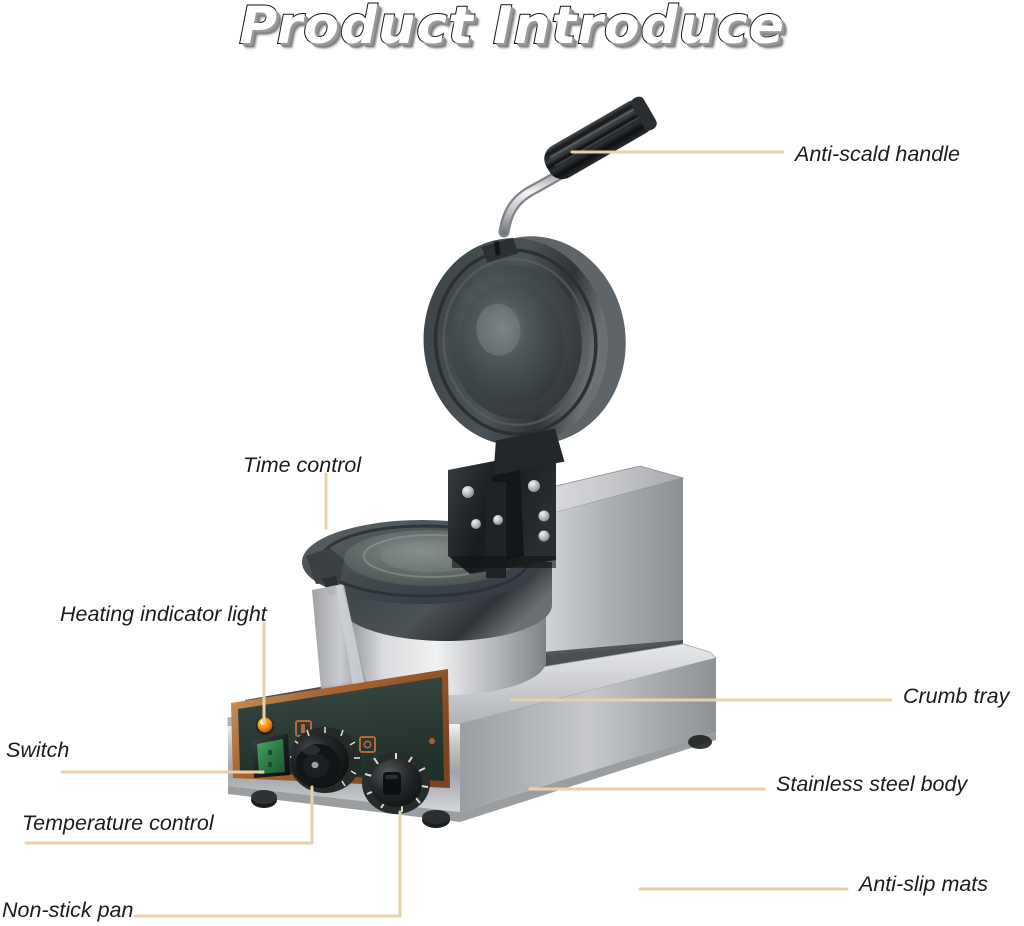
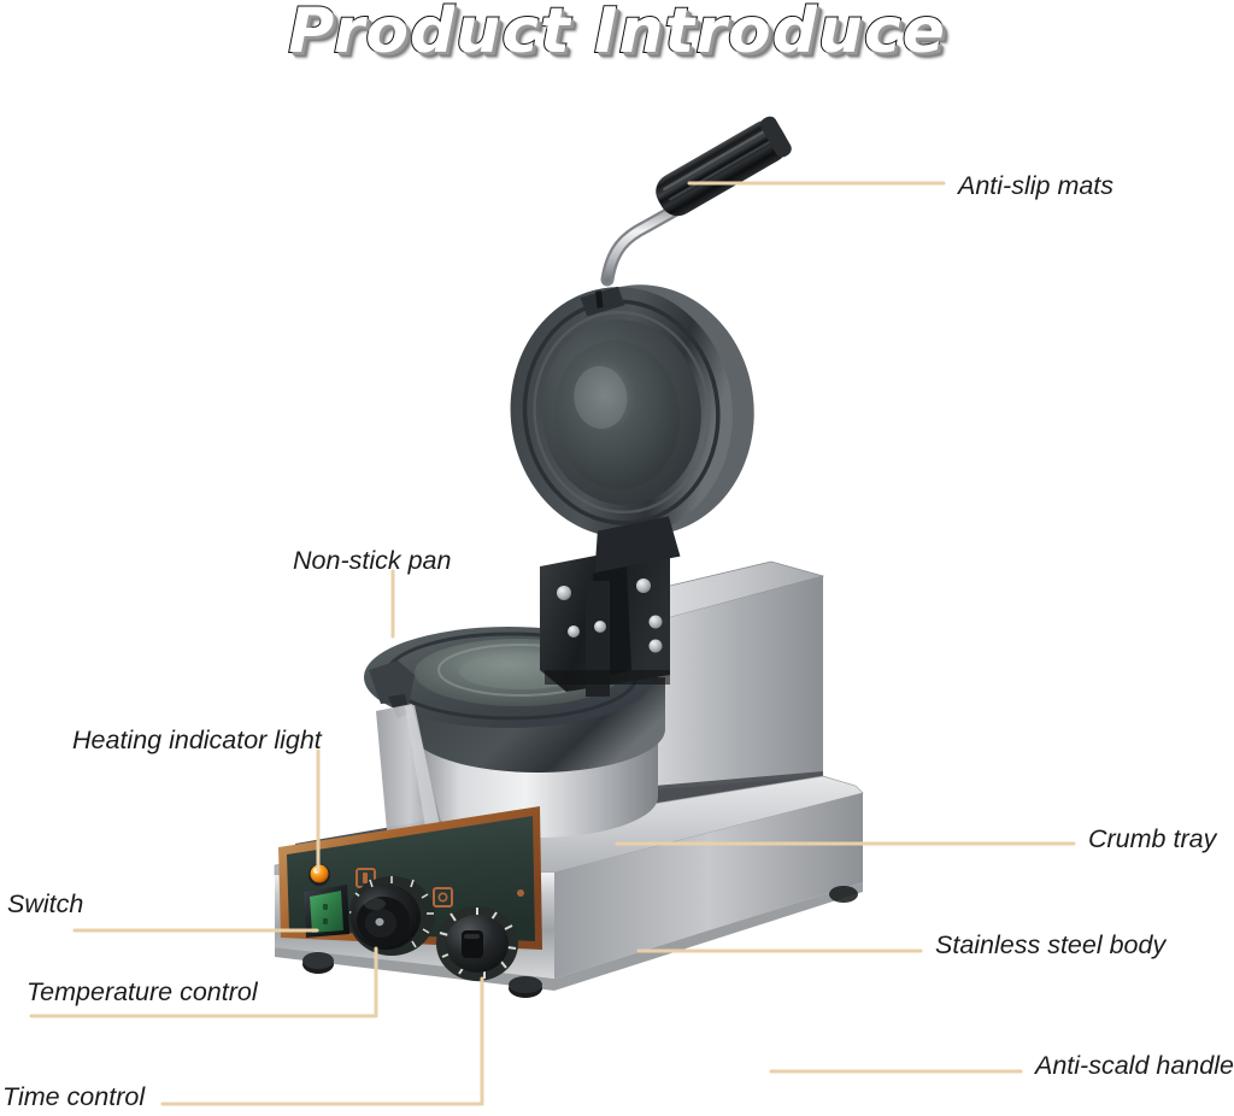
  Product Introduce
- Anti-scald handle
+ Anti-slip mats
- Time control
+ Non-stick pan
  Heating indicator light
  Switch
  Temperature control
- Non-stick pan
+ Time control
  Crumb tray
  Stainless steel body
- Anti-slip mats
+ Anti-scald handle
